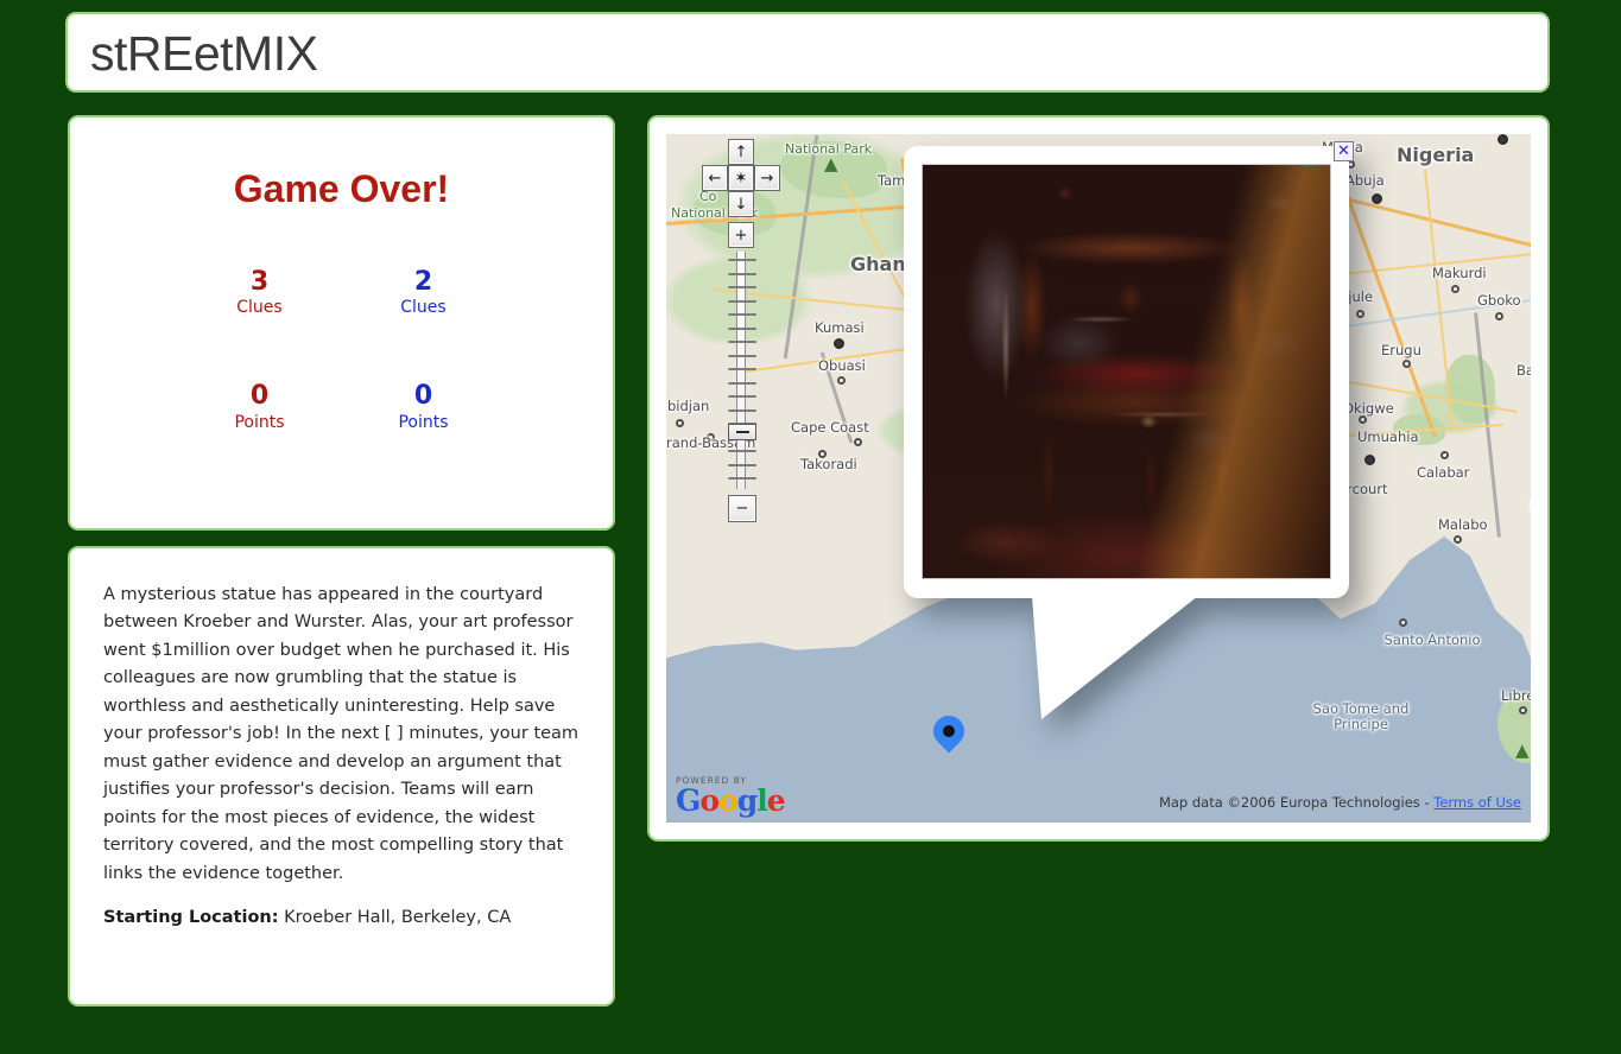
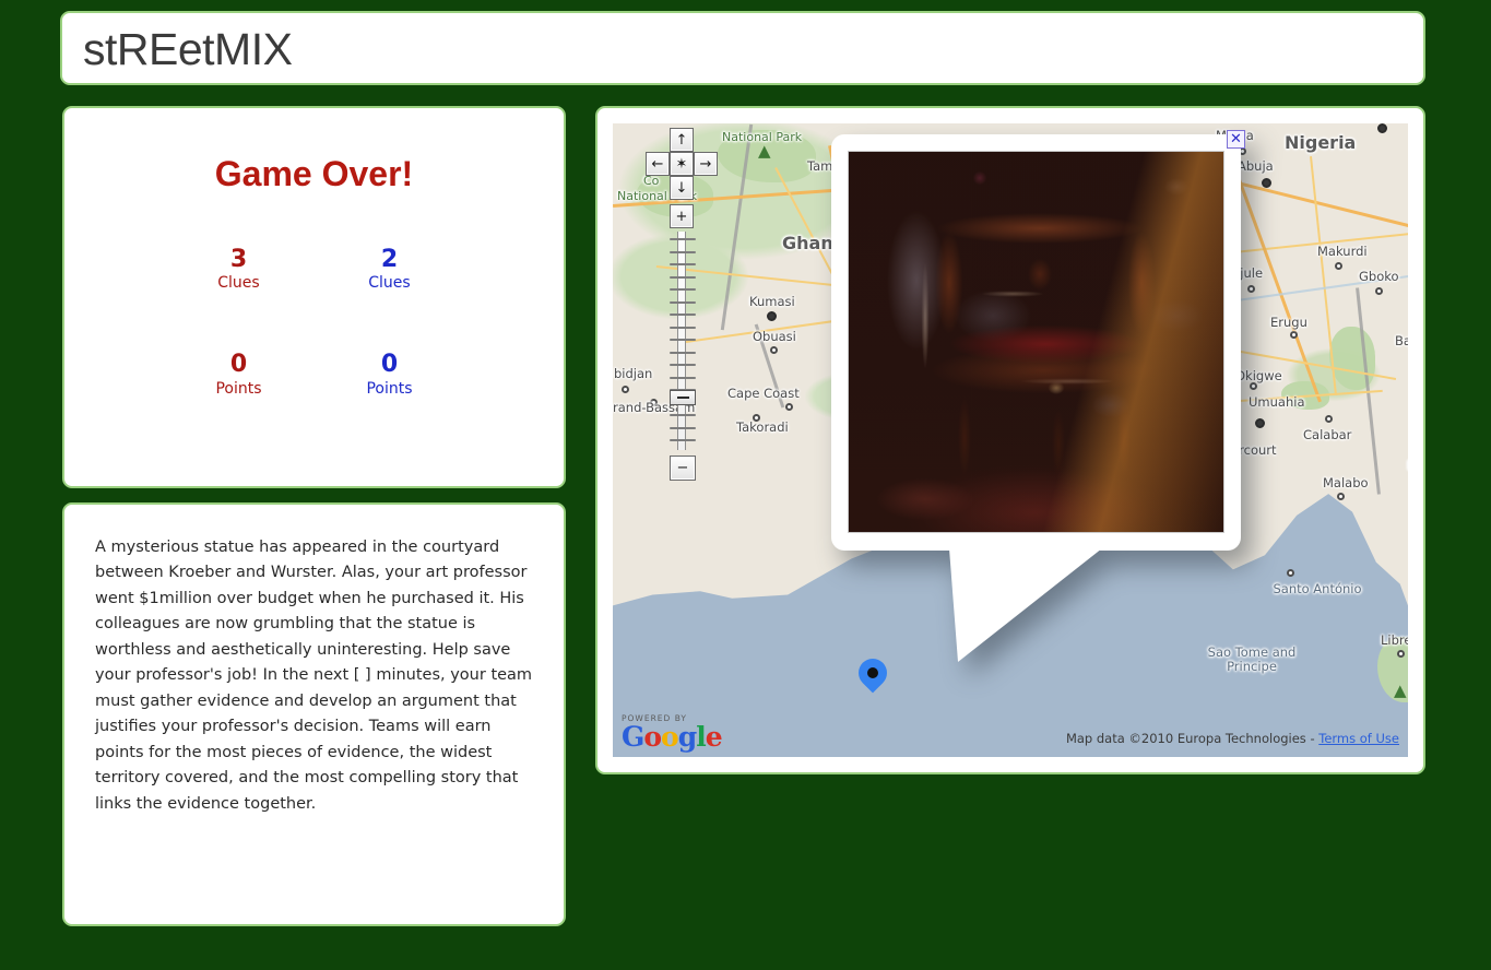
  stREetMIX
  Game Over!
  3
  Clues
  0
  Points
  2
  Clues
  0
  Points
  A mysterious statue has appeared in the courtyard between Kroeber and Wurster. Alas, your art professor went $1million over budget when he purchased it. His colleagues are now grumbling that the statue is worthless and aesthetically uninteresting. Help save your professor's job! In the next [ ] minutes, your team must gather evidence and develop an argument that justifies your professor's decision. Teams will earn points for the most pieces of evidence, the widest territory covered, and the most compelling story that links the evidence together.
- Starting Location: Kroeber Hall, Berkeley, CA
  ▲
  ▲
  National Park
  Co
  Ghan
  Tam
  Kumasi
  Obuasi
  Cape Coast
  Takoradi
  bidjan
  rand-Bassm
  Nigeria
  Abuja
  jule
  Makurdi
  Gboko
  Erugu
  kigwe
  Umuahia
  Calabar
  Malabo
  Santo António
  Sao Tome and Principe
  Libre
  ↑
  ←
  ✶
  →
  ↓
  +
  −
  ✕
  POWERED BY
  Google
- Map data ©2006 Europa Technologies - Terms of Use
+ Map data ©2010 Europa Technologies - Terms of Use
